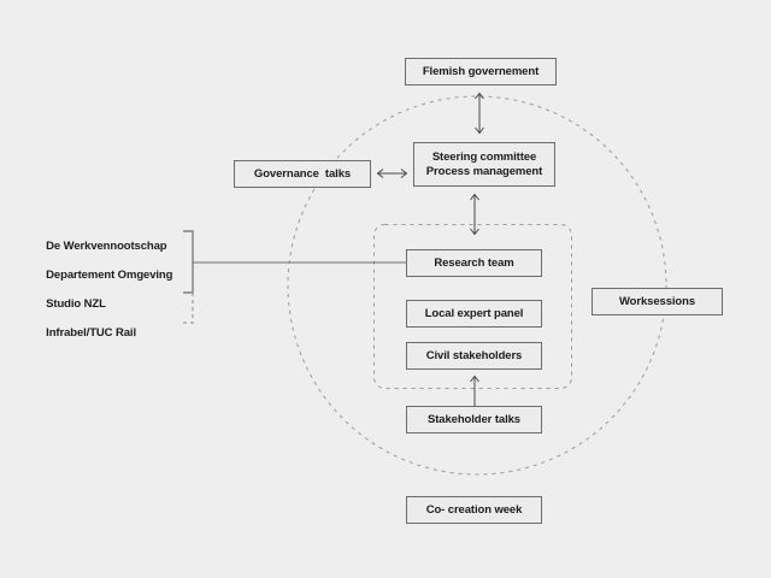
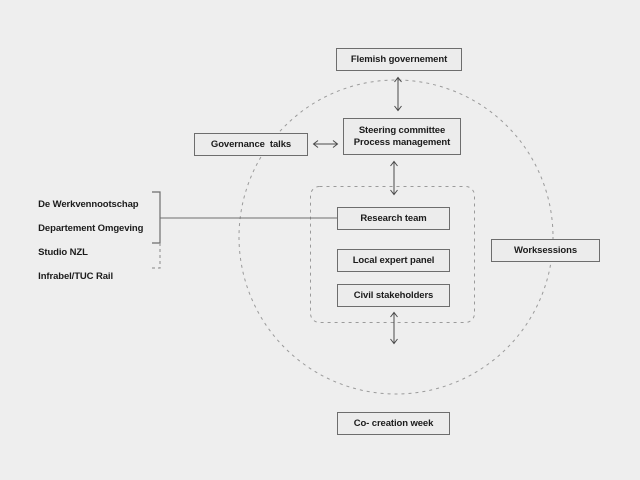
  Flemish governement
  Governance talks
  Steering committee
  Process management
  Research team
  Local expert panel
  Civil stakeholders
  Worksessions
- Stakeholder talks
  Co- creation week
  De Werkvennootschap
  Departement Omgeving
  Studio NZL
  Infrabel/TUC Rail
